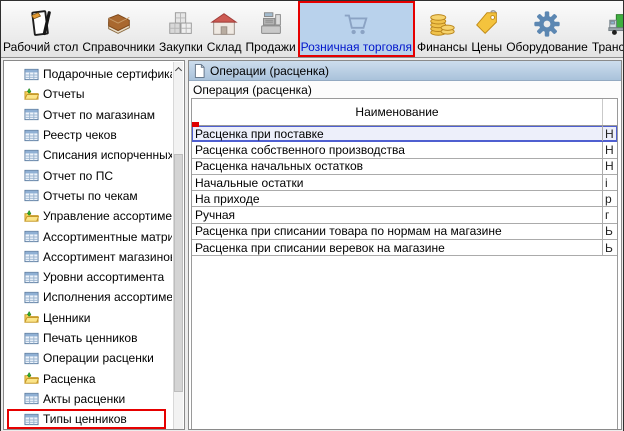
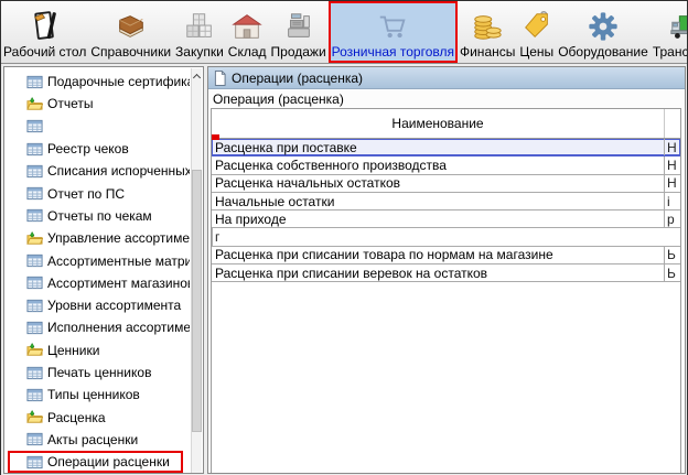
  Рабочий стол
  Справочники
  Закупки
  Склад
  Продажи
  Розничная торговля
  Финансы
  Цены
  Оборудование
  Подарочные сертифик
  Отчеты
- Отчет по магазинам
  Реестр чеков
  Списания испорченных
  Отчет по ПС
  Отчеты по чекам
  Управление ассортиме
  Ассортиментные матри
  Ассортимент магазино
  Уровни ассортимента
  Исполнения ассортиме
  Ценники
  Печать ценников
- Операции расценки
+ Типы ценников
  Расценка
  Акты расценки
- Типы ценников
+ Операции расценки
  Операции (расценка)
  Операция (расценка)
  Наименование
  Расценка при поставке
  Н
  Расценка собственного производства
  Н
  Расценка начальных остатков
  Н
  Начальные остатки
  і
  На приходе
  р
- Ручная
  г
  Расценка при списании товара по нормам на магазине
  Ь
- Расценка при списании веревок на магазине
+ Расценка при списании веревок на остатков
  Ь
